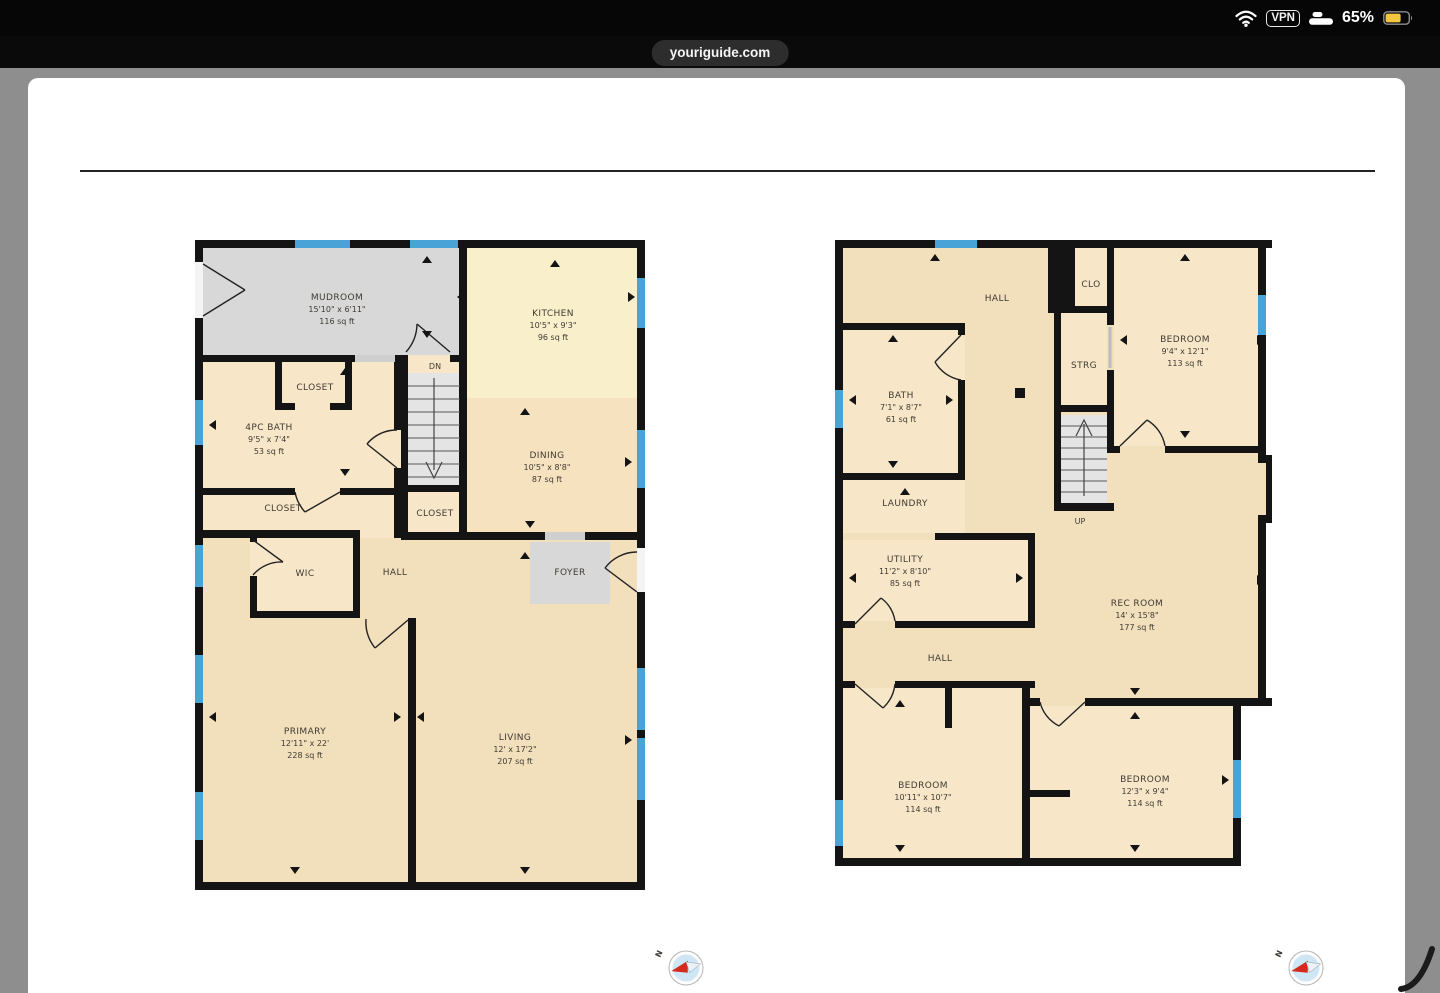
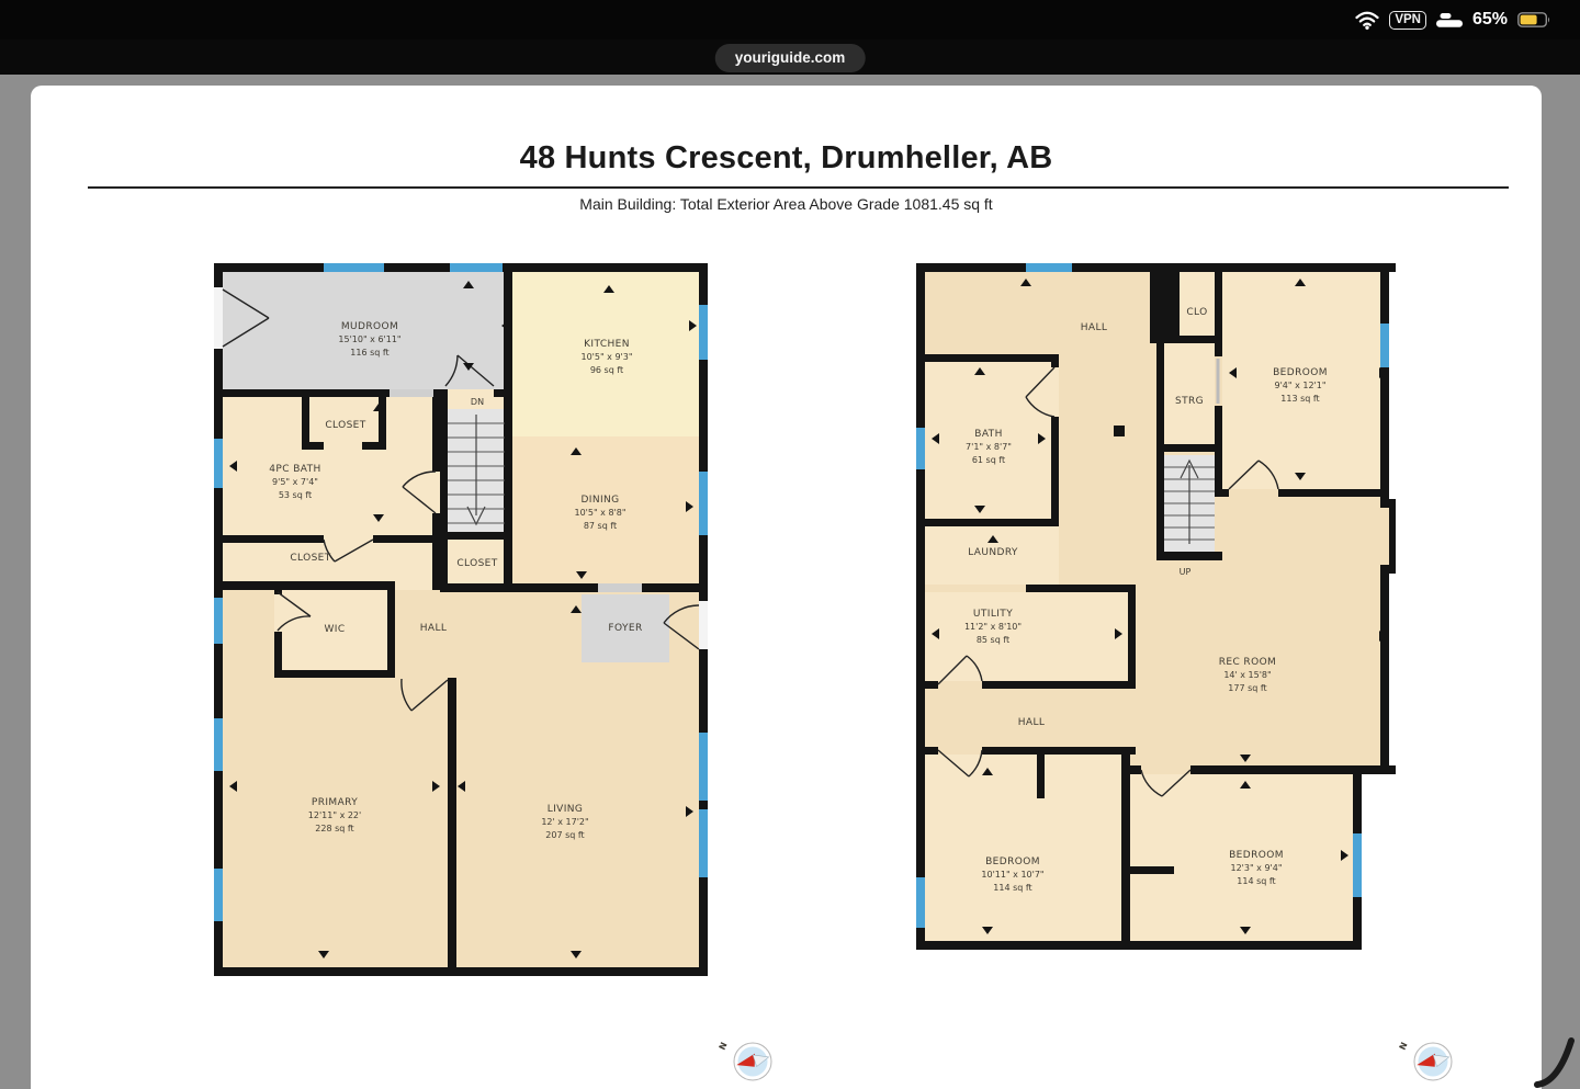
  VPN
  65%
  youriguide.com
+ 48 Hunts Crescent, Drumheller, AB
+ Main Building: Total Exterior Area Above Grade 1081.45 sq ft
  MUDROOM
  15'10" x 6'11"
  116 sq ft
  KITCHEN
  10'5" x 9'3"
  96 sq ft
  DINING
  10'5" x 8'8"
  87 sq ft
  4PC BATH
  9'5" x 7'4"
  53 sq ft
  CLOSET
  CLOSET
  CLOSET
  WIC
  HALL
  FOYER
  PRIMARY
  12'11" x 22'
  228 sq ft
  LIVING
  12' x 17'2"
  207 sq ft
  DN
  HALL
  CLO
  BEDROOM
  9'4" x 12'1"
  113 sq ft
  BATH
  7'1" x 8'7"
  61 sq ft
  STRG
  LAUNDRY
  UTILITY
  11'2" x 8'10"
  85 sq ft
  REC ROOM
  14' x 15'8"
  177 sq ft
  HALL
  BEDROOM
  10'11" x 10'7"
  114 sq ft
  BEDROOM
  12'3" x 9'4"
  114 sq ft
  UP
